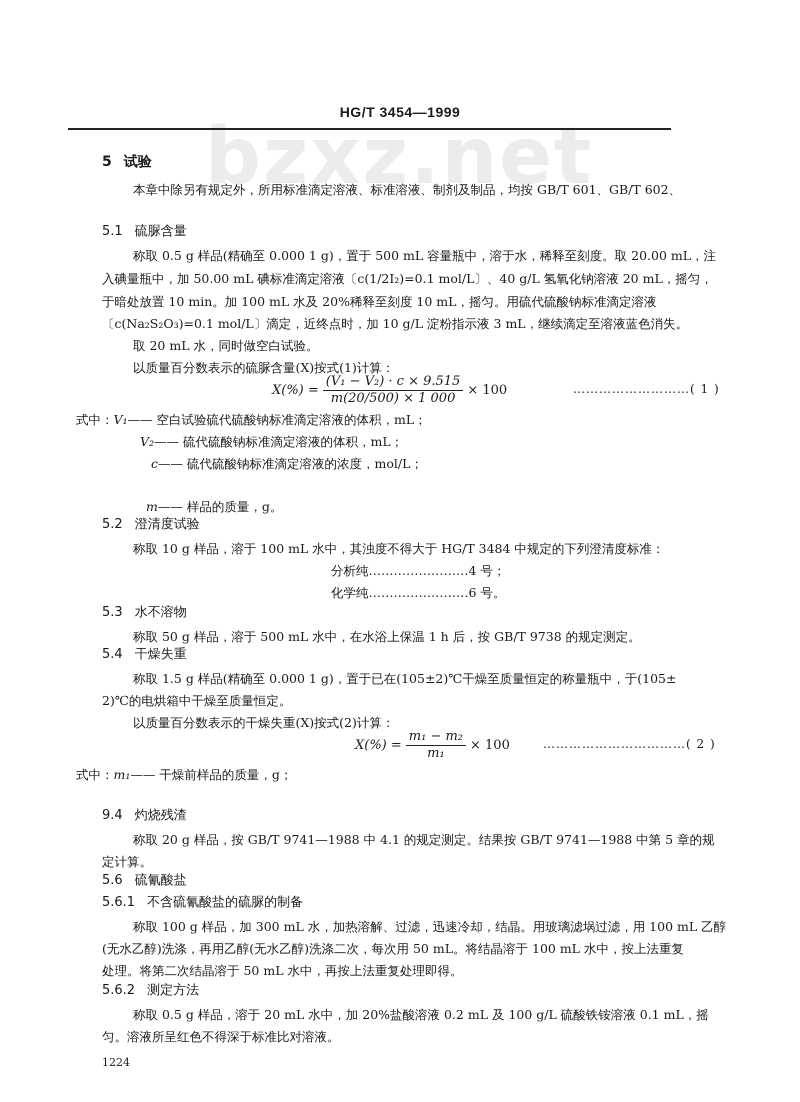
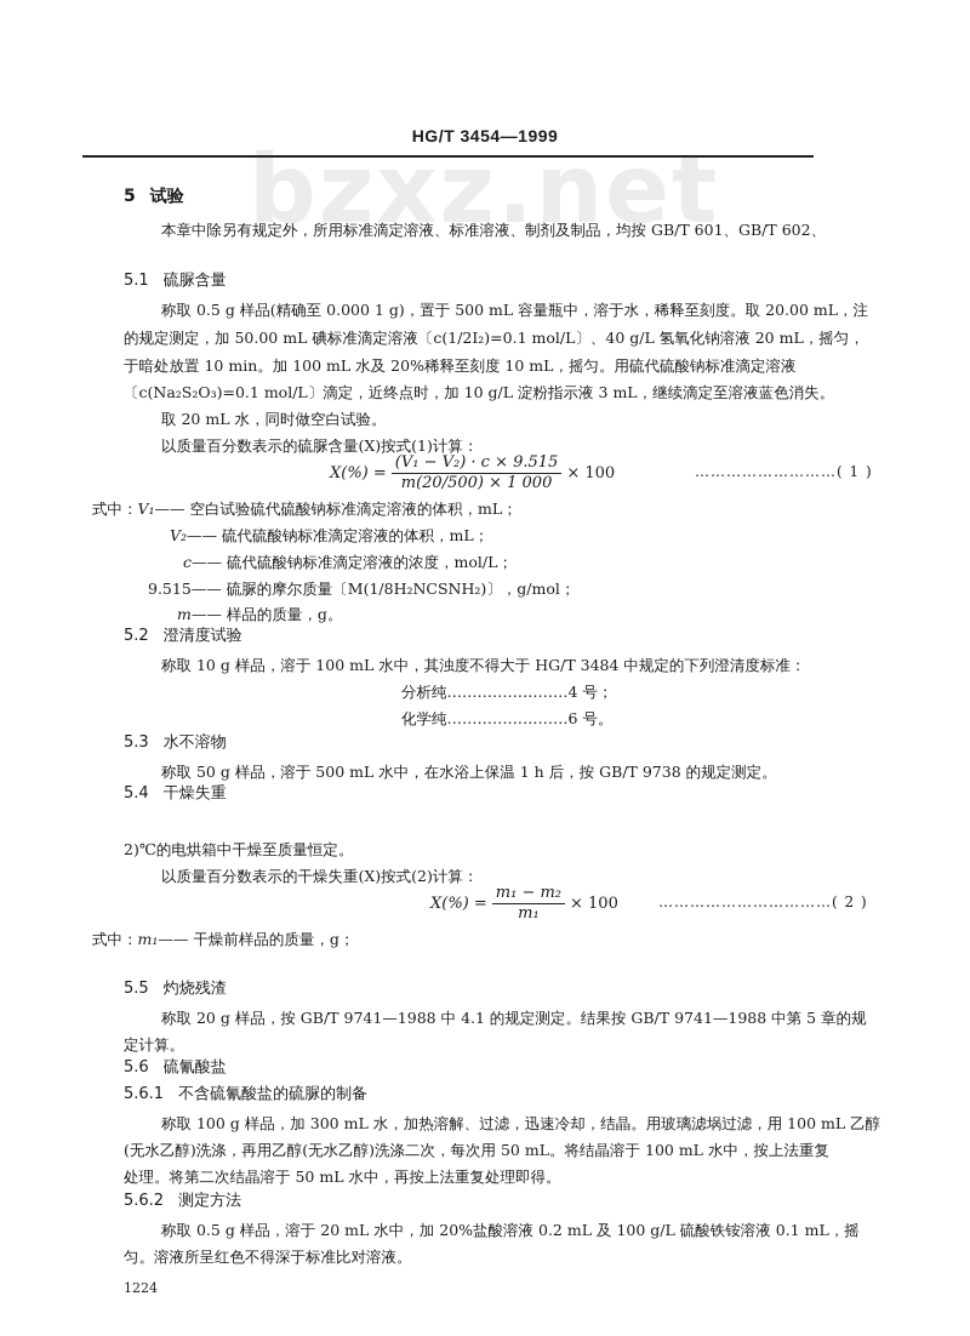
  bzxz.net
  HG/T 3454—1999
  5 试验
  本章中除另有规定外，所用标准滴定溶液、标准溶液、制剂及制品，均按 GB/T 601、GB/T 602、
  5.1 硫脲含量
  称取 0.5 g 样品(精确至 0.000 1 g)，置于 500 mL 容量瓶中，溶于水，稀释至刻度。取 20.00 mL，注
- 入碘量瓶中，加 50.00 mL 碘标准滴定溶液〔c(1/2I₂)=0.1 mol/L〕、40 g/L 氢氧化钠溶液 20 mL，摇匀，
+ 的规定测定，加 50.00 mL 碘标准滴定溶液〔c(1/2I₂)=0.1 mol/L〕、40 g/L 氢氧化钠溶液 20 mL，摇匀，
  于暗处放置 10 min。加 100 mL 水及 20%稀释至刻度 10 mL，摇匀。用硫代硫酸钠标准滴定溶液
  〔c(Na₂S₂O₃)=0.1 mol/L〕滴定，近终点时，加 10 g/L 淀粉指示液 3 mL，继续滴定至溶液蓝色消失。
  取 20 mL 水，同时做空白试验。
  以质量百分数表示的硫脲含量(X)按式(1)计算：
  X(%) =
  (V₁ − V₂) · c × 9.515
  m(20/500) × 1 000
  × 100
  ………………………( 1 )
  式中：V₁—— 空白试验硫代硫酸钠标准滴定溶液的体积，mL；
  V₂—— 硫代硫酸钠标准滴定溶液的体积，mL；
  c—— 硫代硫酸钠标准滴定溶液的浓度，mol/L；
+ 9.515—— 硫脲的摩尔质量〔M(1/8H₂NCSNH₂)〕，g/mol；
  m—— 样品的质量，g。
  5.2 澄清度试验
  称取 10 g 样品，溶于 100 mL 水中，其浊度不得大于 HG/T 3484 中规定的下列澄清度标准：
  分析纯……………………4 号；
  化学纯……………………6 号。
  5.3 水不溶物
  称取 50 g 样品，溶于 500 mL 水中，在水浴上保温 1 h 后，按 GB/T 9738 的规定测定。
  5.4 干燥失重
- 称取 1.5 g 样品(精确至 0.000 1 g)，置于已在(105±2)℃干燥至质量恒定的称量瓶中，于(105±
  2)℃的电烘箱中干燥至质量恒定。
  以质量百分数表示的干燥失重(X)按式(2)计算：
  X(%) =
  m₁ − m₂
  m₁
  × 100
  ……………………………( 2 )
  式中：m₁—— 干燥前样品的质量，g；
- 9.4 灼烧残渣
+ 5.5 灼烧残渣
  称取 20 g 样品，按 GB/T 9741—1988 中 4.1 的规定测定。结果按 GB/T 9741—1988 中第 5 章的规
  定计算。
  5.6 硫氰酸盐
  5.6.1 不含硫氰酸盐的硫脲的制备
  称取 100 g 样品，加 300 mL 水，加热溶解、过滤，迅速冷却，结晶。用玻璃滤埚过滤，用 100 mL 乙醇
  (无水乙醇)洗涤，再用乙醇(无水乙醇)洗涤二次，每次用 50 mL。将结晶溶于 100 mL 水中，按上法重复
  处理。将第二次结晶溶于 50 mL 水中，再按上法重复处理即得。
  5.6.2 测定方法
  称取 0.5 g 样品，溶于 20 mL 水中，加 20%盐酸溶液 0.2 mL 及 100 g/L 硫酸铁铵溶液 0.1 mL，摇
  匀。溶液所呈红色不得深于标准比对溶液。
  1224
